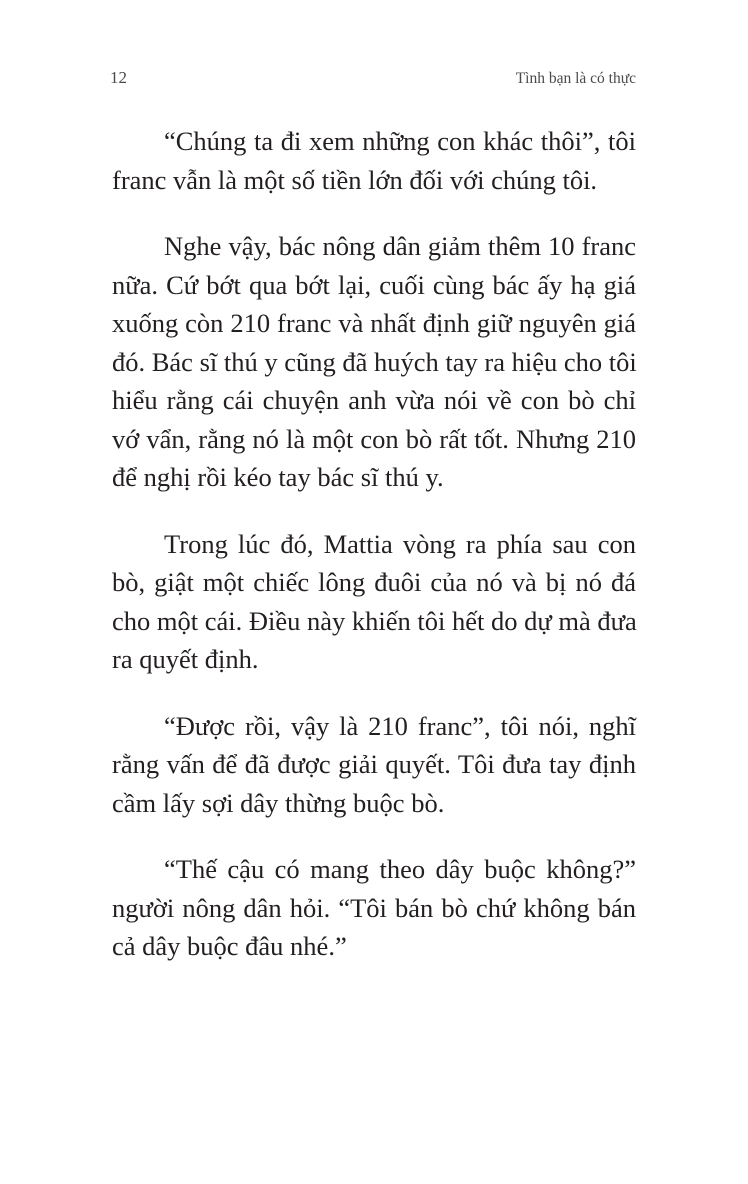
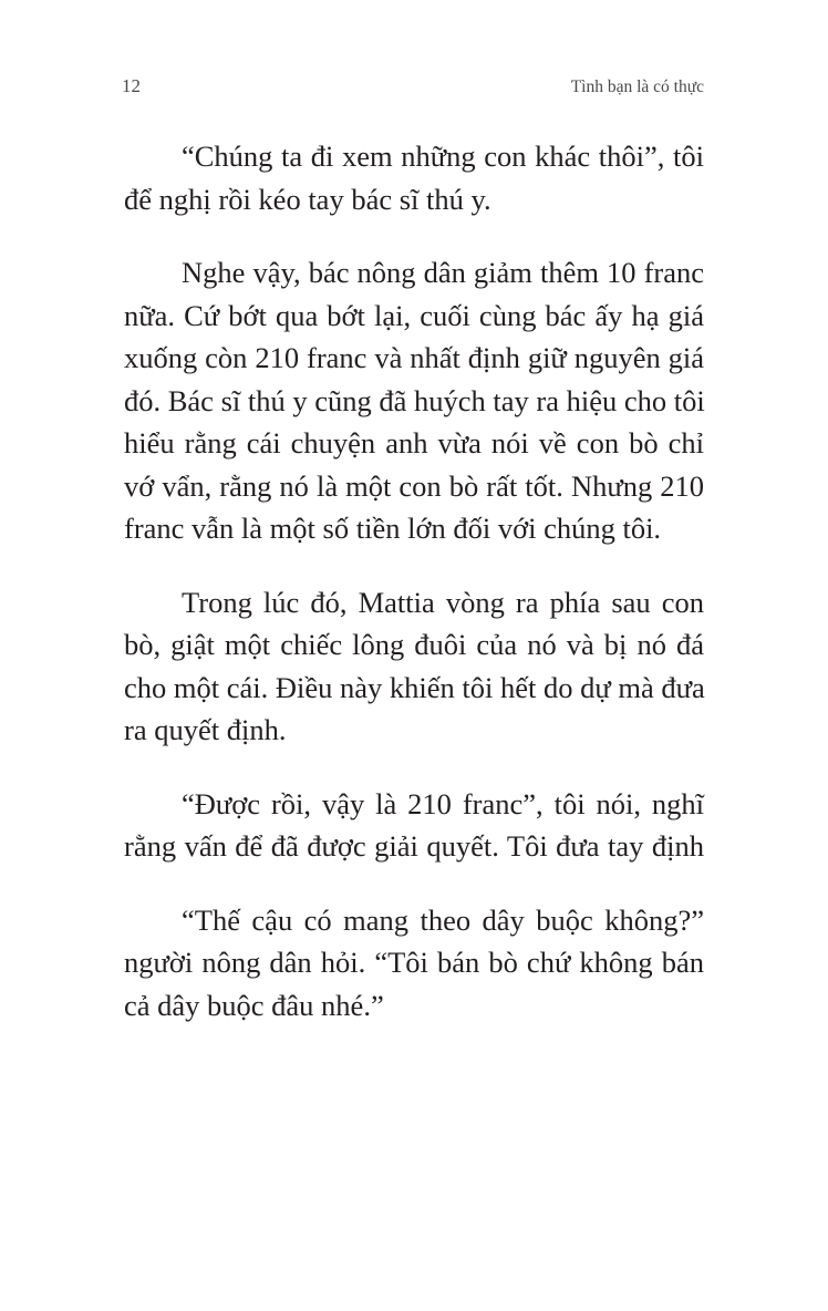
  12
  Tình bạn là có thực
  “Chúng ta đi xem những con khác thôi”, tôi
- franc vẫn là một số tiền lớn đối với chúng tôi.
+ để nghị rồi kéo tay bác sĩ thú y.
  Nghe vậy, bác nông dân giảm thêm 10 franc
  nữa. Cứ bớt qua bớt lại, cuối cùng bác ấy hạ giá
  xuống còn 210 franc và nhất định giữ nguyên giá
  đó. Bác sĩ thú y cũng đã huých tay ra hiệu cho tôi
  hiểu rằng cái chuyện anh vừa nói về con bò chỉ
  vớ vẩn, rằng nó là một con bò rất tốt. Nhưng 210
- để nghị rồi kéo tay bác sĩ thú y.
+ franc vẫn là một số tiền lớn đối với chúng tôi.
  Trong lúc đó, Mattia vòng ra phía sau con
  bò, giật một chiếc lông đuôi của nó và bị nó đá
  cho một cái. Điều này khiến tôi hết do dự mà đưa
  ra quyết định.
  “Được rồi, vậy là 210 franc”, tôi nói, nghĩ
  rằng vấn để đã được giải quyết. Tôi đưa tay định
- cầm lấy sợi dây thừng buộc bò.
  “Thế cậu có mang theo dây buộc không?”
  người nông dân hỏi. “Tôi bán bò chứ không bán
  cả dây buộc đâu nhé.”
